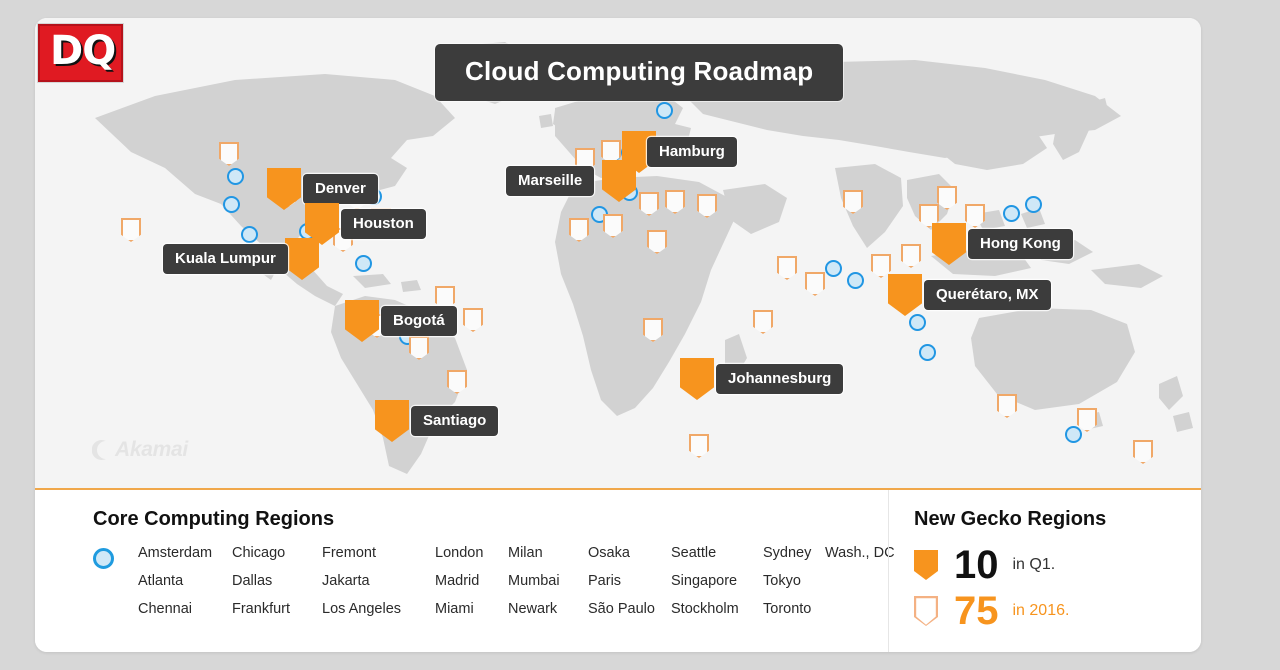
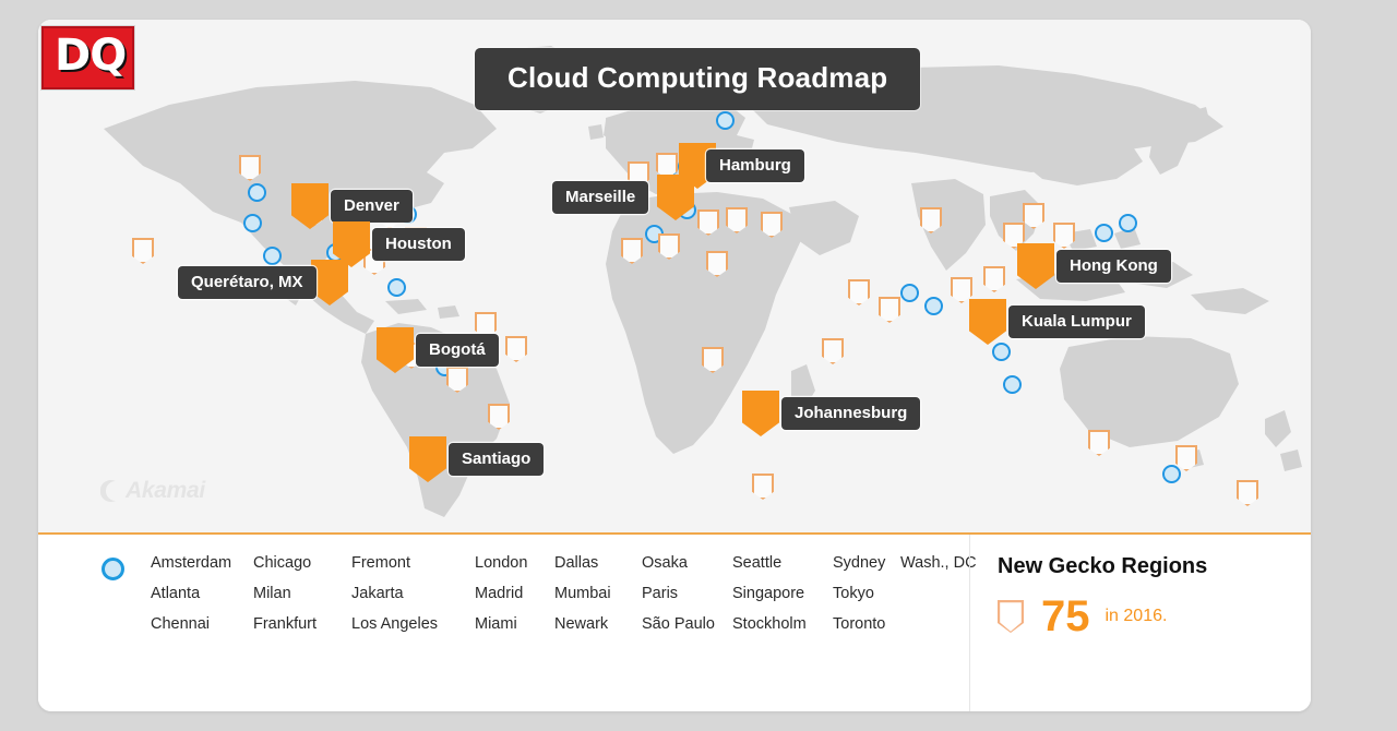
  Cloud Computing Roadmap
  Denver
  Houston
- Kuala Lumpur
+ Querétaro, MX
  Bogotá
  Santiago
  Marseille
  Hamburg
  Johannesburg
  Hong Kong
- Querétaro, MX
+ Kuala Lumpur
- Core Computing Regions
  Amsterdam
  Chicago
  Fremont
  London
- Milan
+ Dallas
  Osaka
  Seattle
  Sydney
  Wash., DC
  Atlanta
- Dallas
+ Milan
  Jakarta
  Madrid
  Mumbai
  Paris
  Singapore
  Tokyo
  Chennai
  Frankfurt
  Los Angeles
  Miami
  Newark
  São Paulo
  Stockholm
  Toronto
  New Gecko Regions
- 10
- in Q1.
  75
  in 2016.
  DQ
